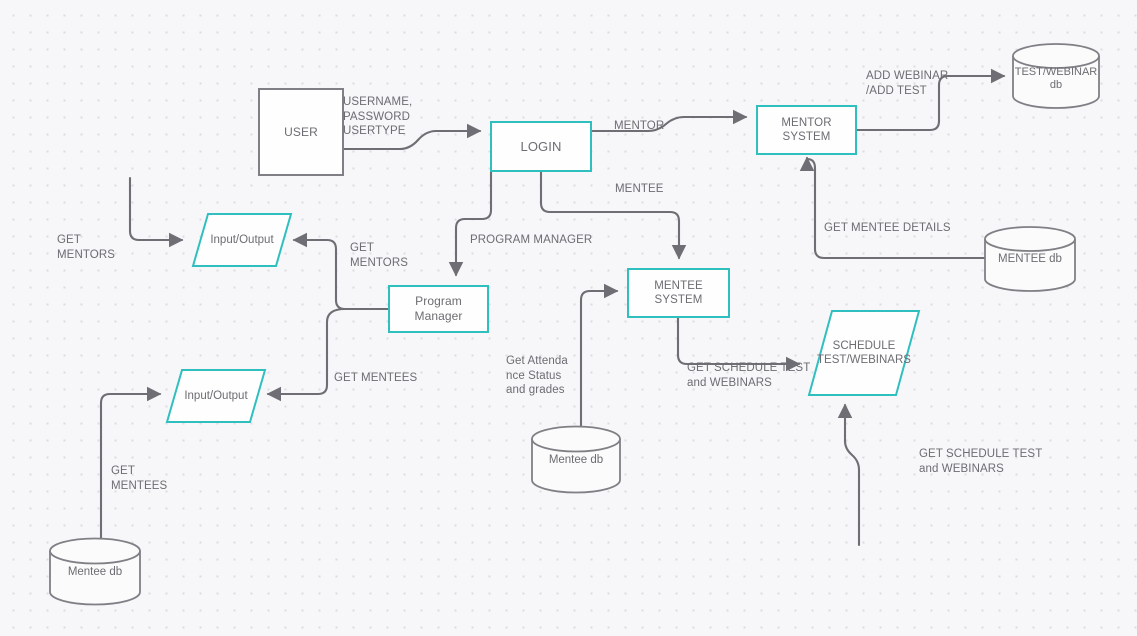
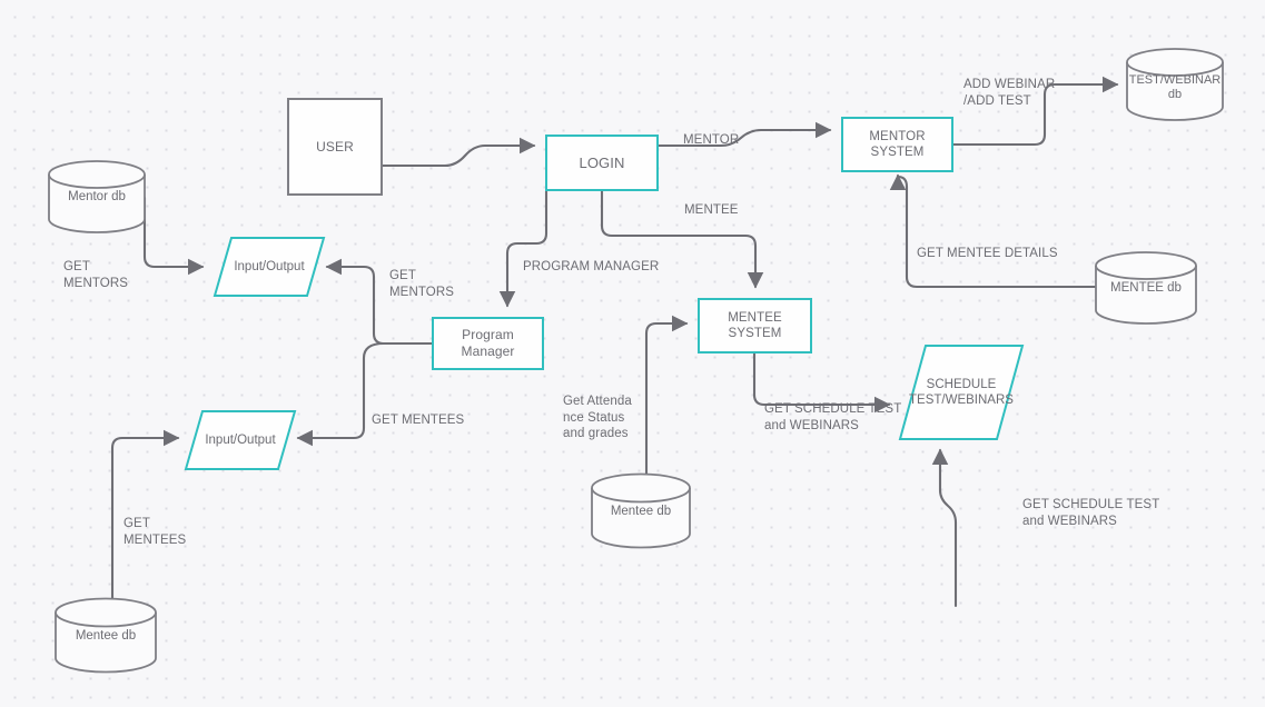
  USER
  LOGIN
  MENTOR
  SYSTEM
  MENTEE
  SYSTEM
  Program
  Manager
  Input/Output
  Input/Output
  SCHEDULE
  TEST/WEBINARS
+ Mentor db
  Mentee db
  Mentee db
  MENTEE db
  TEST/WEBINAR
  db
- USERNAME,
- PASSWORD
- USERTYPE
  MENTOR
  MENTEE
  PROGRAM MANAGER
  ADD WEBINAR
  /ADD TEST
  GET MENTEE DETAILS
  GET
  MENTORS
  GET
  MENTORS
  GET MENTEES
  GET
  MENTEES
  Get Attenda
  nce Status
  and grades
  GET SCHEDULE TEST
  and WEBINARS
  GET SCHEDULE TEST
  and WEBINARS
